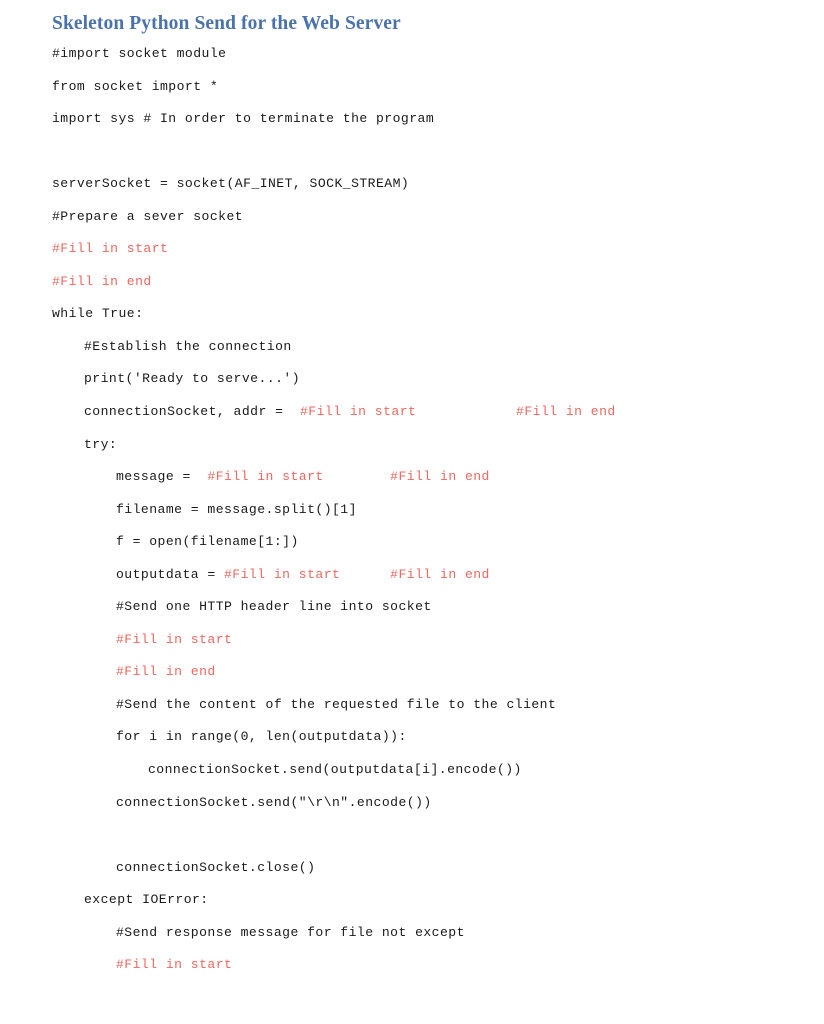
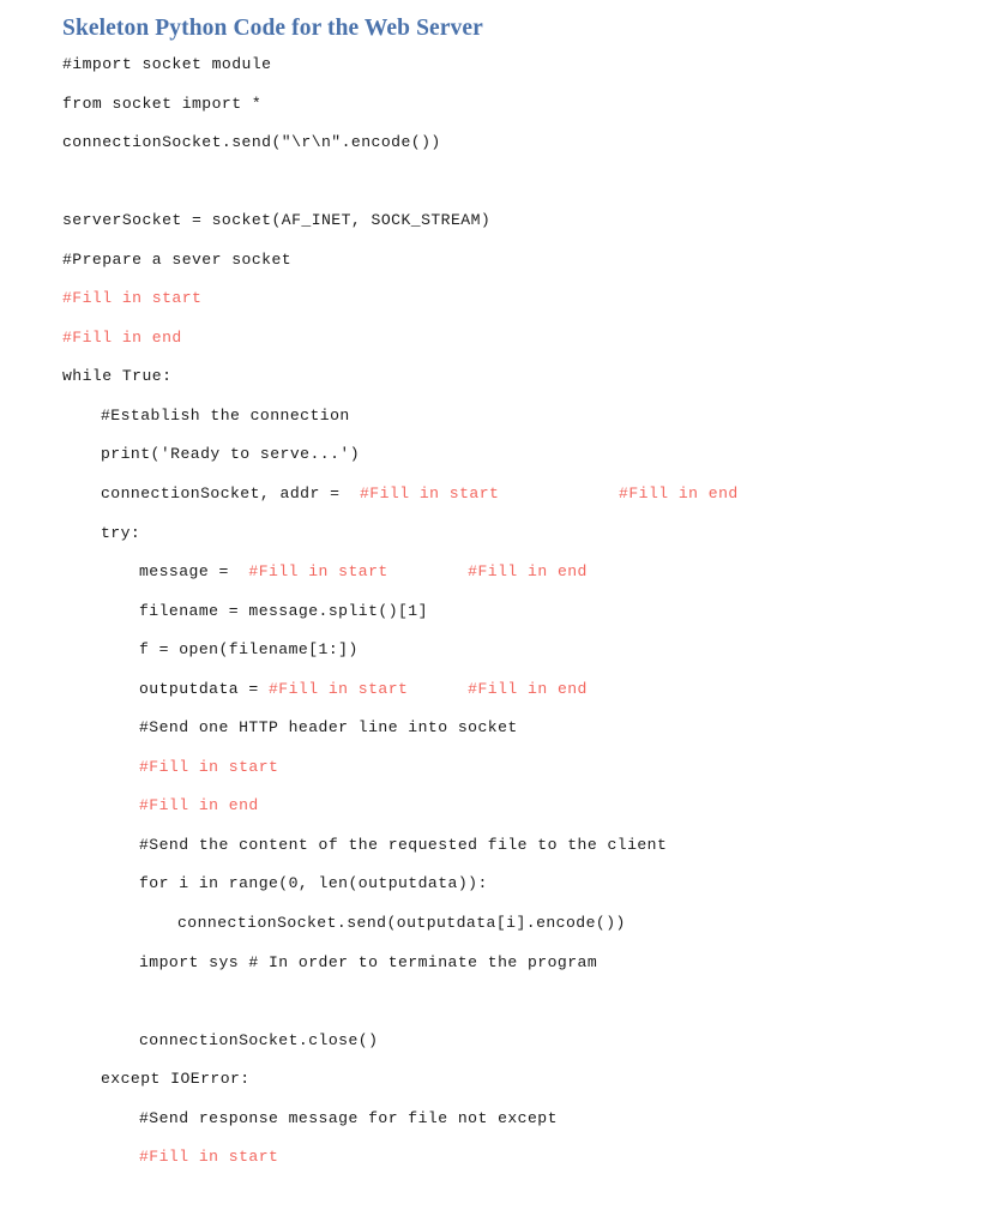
- Skeleton Python Send for the Web Server
+ Skeleton Python Code for the Web Server
  #import socket module
  from socket import *
- import sys # In order to terminate the program
+ connectionSocket.send("\r\n".encode())
  serverSocket = socket(AF_INET, SOCK_STREAM)
  #Prepare a sever socket
  #Fill in start
  #Fill in end
  while True:
  #Establish the connection
  print('Ready to serve...')
  connectionSocket, addr = #Fill in start #Fill in end
  try:
  message = #Fill in start #Fill in end
  filename = message.split()[1]
  f = open(filename[1:])
  outputdata = #Fill in start #Fill in end
  #Send one HTTP header line into socket
  #Fill in start
  #Fill in end
  #Send the content of the requested file to the client
  for i in range(0, len(outputdata)):
  connectionSocket.send(outputdata[i].encode())
- connectionSocket.send("\r\n".encode())
+ import sys # In order to terminate the program
  connectionSocket.close()
  except IOError:
  #Send response message for file not except
  #Fill in start
